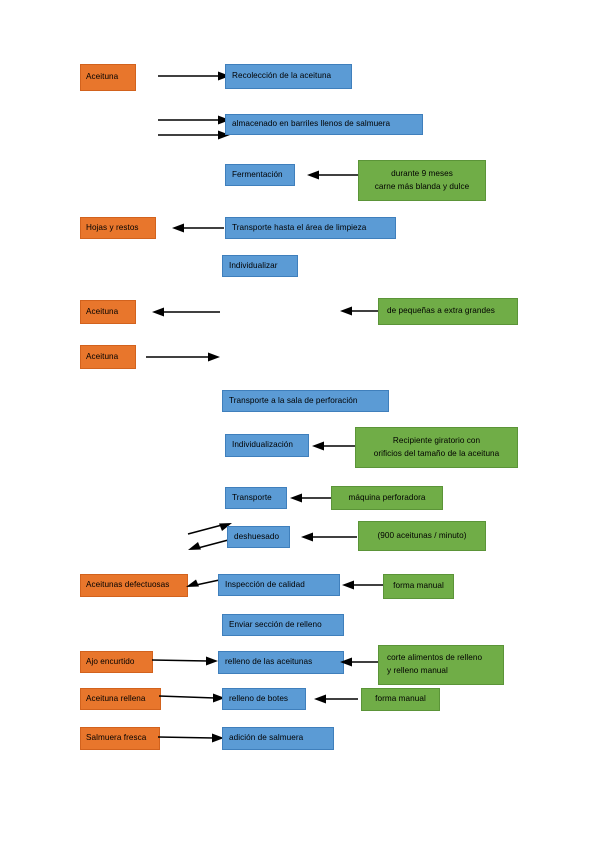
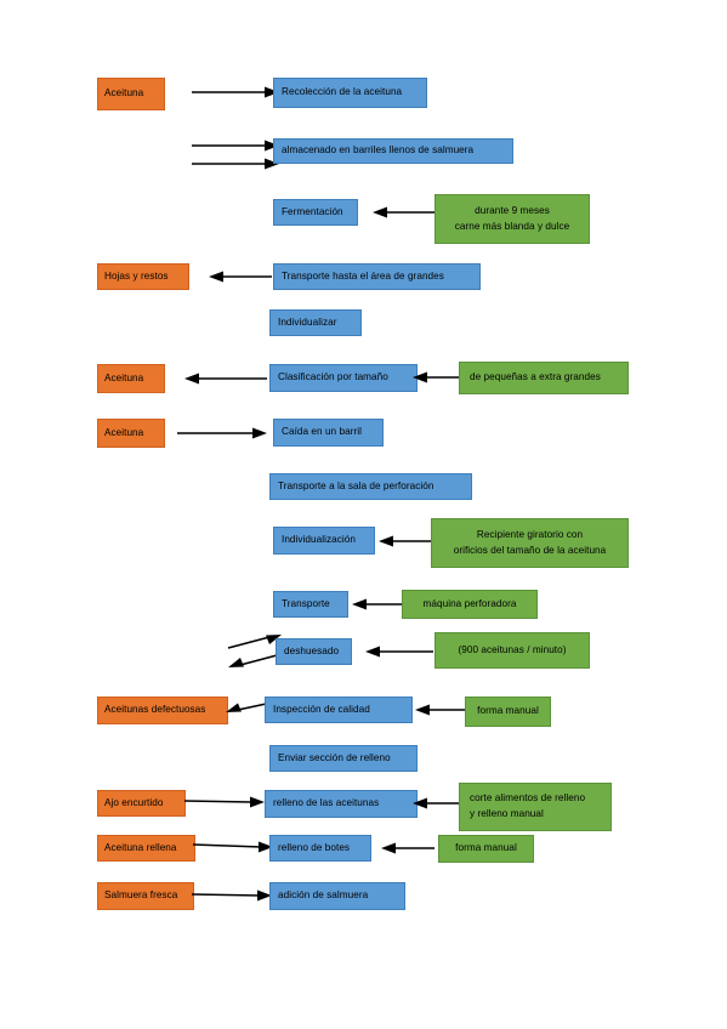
  Aceituna
  Recolección de la aceituna
  almacenado en barriles llenos de salmuera
  Fermentación
  durante 9 meses
  carne más blanda y dulce
  Hojas y restos
- Transporte hasta el área de limpieza
+ Transporte hasta el área de grandes
  Individualizar
  Aceituna
+ Clasificación por tamaño
  de pequeñas a extra grandes
  Aceituna
+ Caída en un barril
  Transporte a la sala de perforación
  Individualización
  Recipiente giratorio con
  orificios del tamaño de la aceituna
  Transporte
  máquina perforadora
  deshuesado
  (900 aceitunas / minuto)
  Aceitunas defectuosas
  Inspección de calidad
  forma manual
  Enviar sección de relleno
  Ajo encurtido
  relleno de las aceitunas
  corte alimentos de relleno
  y relleno manual
  Aceituna rellena
  relleno de botes
  forma manual
  Salmuera fresca
  adición de salmuera
